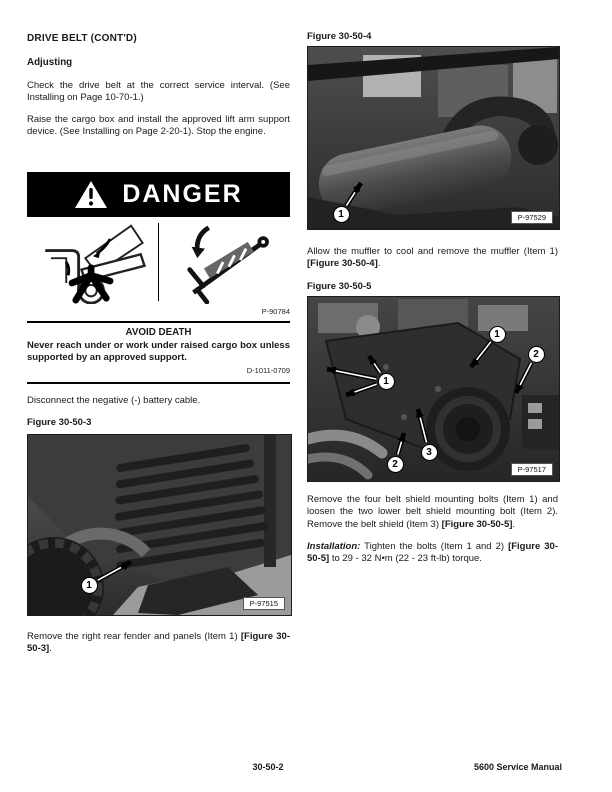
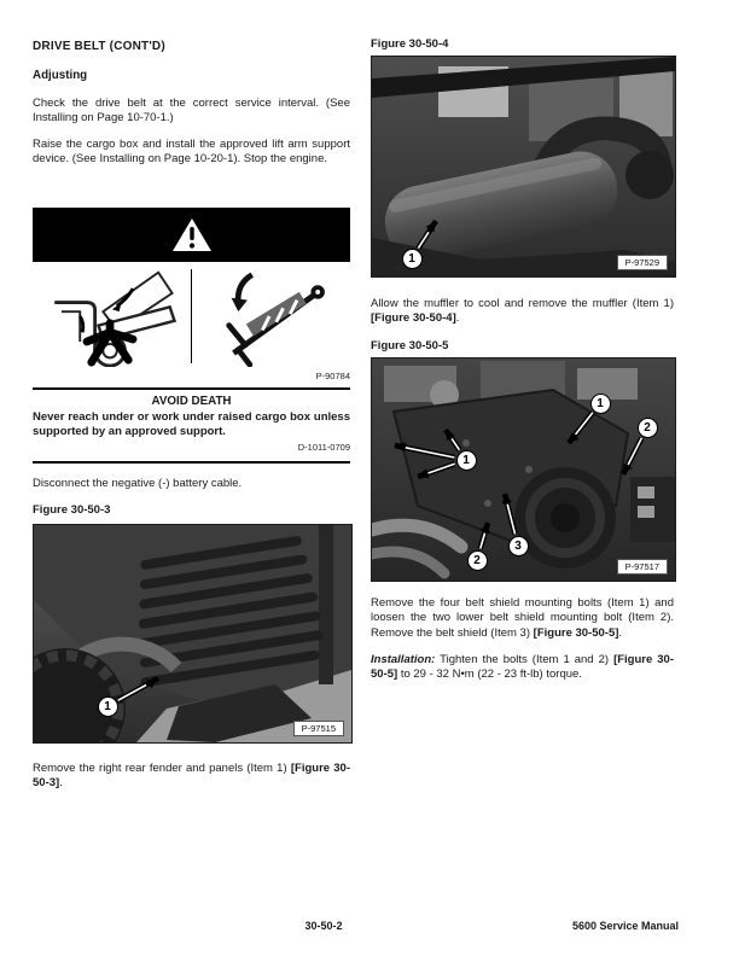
  DRIVE BELT (CONT'D)
  Adjusting
  Check the drive belt at the correct service interval. (See Installing on Page 10-70-1.)
- Raise the cargo box and install the approved lift arm support device. (See Installing on Page 2-20-1). Stop the engine.
+ Raise the cargo box and install the approved lift arm support device. (See Installing on Page 10-20-1). Stop the engine.
- DANGER
  P-90784
  AVOID DEATH
  Never reach under or work under raised cargo box unless supported by an approved support.
  D-1011-0709
  Disconnect the negative (-) battery cable.
  Figure 30-50-3
  1
  P-97515
  Remove the right rear fender and panels (Item 1) [Figure 30-50-3].
  Figure 30-50-4
  1
  P-97529
  Allow the muffler to cool and remove the muffler (Item 1) [Figure 30-50-4].
  Figure 30-50-5
  1
  1
  2
  2
  3
  P-97517
  Remove the four belt shield mounting bolts (Item 1) and loosen the two lower belt shield mounting bolt (Item 2). Remove the belt shield (Item 3) [Figure 30-50-5].
  Installation: Tighten the bolts (Item 1 and 2) [Figure 30-50-5] to 29 - 32 N•m (22 - 23 ft-lb) torque.
  30-50-2
  5600 Service Manual
